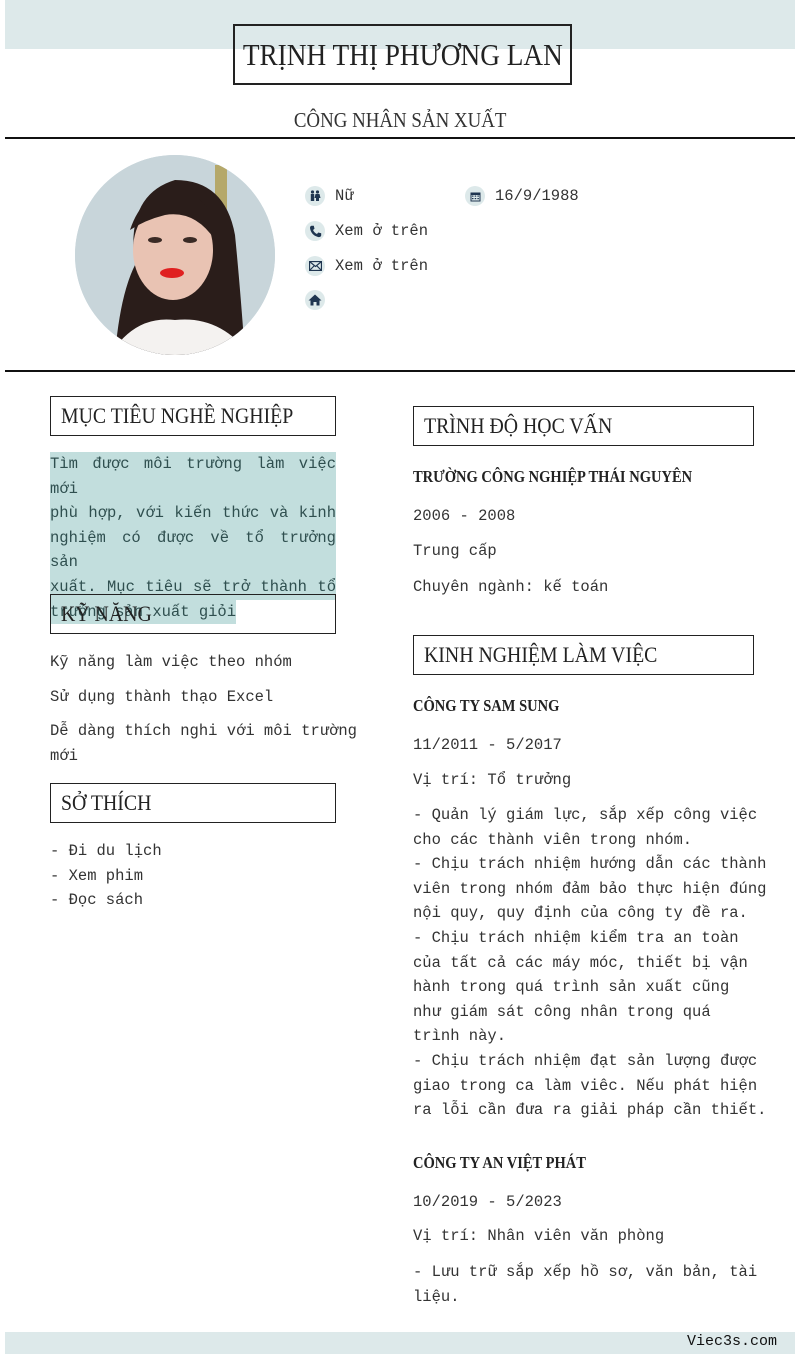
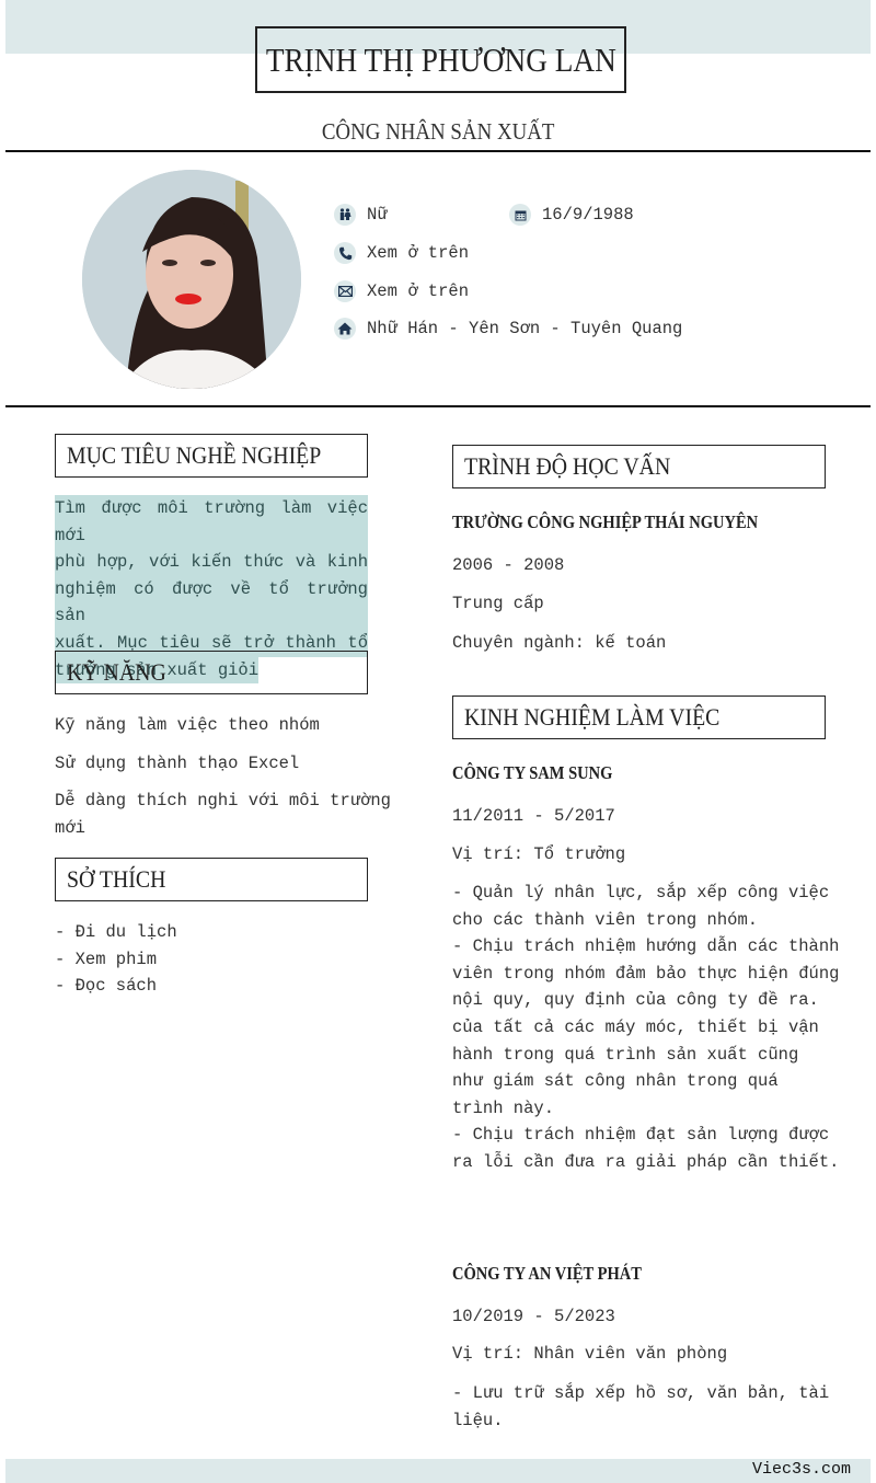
  TRỊNH THỊ PHƯƠNG LAN
  CÔNG NHÂN SẢN XUẤT
  Nữ
  16/9/1988
  Xem ở trên
  Xem ở trên
+ Nhữ Hán - Yên Sơn - Tuyên Quang
  MỤC TIÊU NGHỀ NGHIỆP
  Tìm được môi trường làm việc mới
  phù hợp, với kiến thức và kinh
  nghiệm có được về tổ trưởng sản
  xuất. Mục tiêu sẽ trở thành tổ
  trưởng sản xuất giỏi
  KỸ NĂNG
  Kỹ năng làm việc theo nhóm
  Sử dụng thành thạo Excel
  Dễ dàng thích nghi với môi trường
  mới
  SỞ THÍCH
  - Đi du lịch
  - Xem phim
  - Đọc sách
  TRÌNH ĐỘ HỌC VẤN
  TRƯỜNG CÔNG NGHIỆP THÁI NGUYÊN
  2006 - 2008
  Trung cấp
  Chuyên ngành: kế toán
  KINH NGHIỆM LÀM VIỆC
  CÔNG TY SAM SUNG
  11/2011 - 5/2017
  Vị trí: Tổ trưởng
- - Quản lý giám lực, sắp xếp công việc
+ - Quản lý nhân lực, sắp xếp công việc
  cho các thành viên trong nhóm.
  - Chịu trách nhiệm hướng dẫn các thành
  viên trong nhóm đảm bảo thực hiện đúng
  nội quy, quy định của công ty đề ra.
- - Chịu trách nhiệm kiểm tra an toàn
  của tất cả các máy móc, thiết bị vận
  hành trong quá trình sản xuất cũng
  như giám sát công nhân trong quá
  trình này.
  - Chịu trách nhiệm đạt sản lượng được
- giao trong ca làm viêc. Nếu phát hiện
  ra lỗi cần đưa ra giải pháp cần thiết.
  CÔNG TY AN VIỆT PHÁT
  10/2019 - 5/2023
  Vị trí: Nhân viên văn phòng
  - Lưu trữ sắp xếp hồ sơ, văn bản, tài
  liệu.
  Viec3s.com
